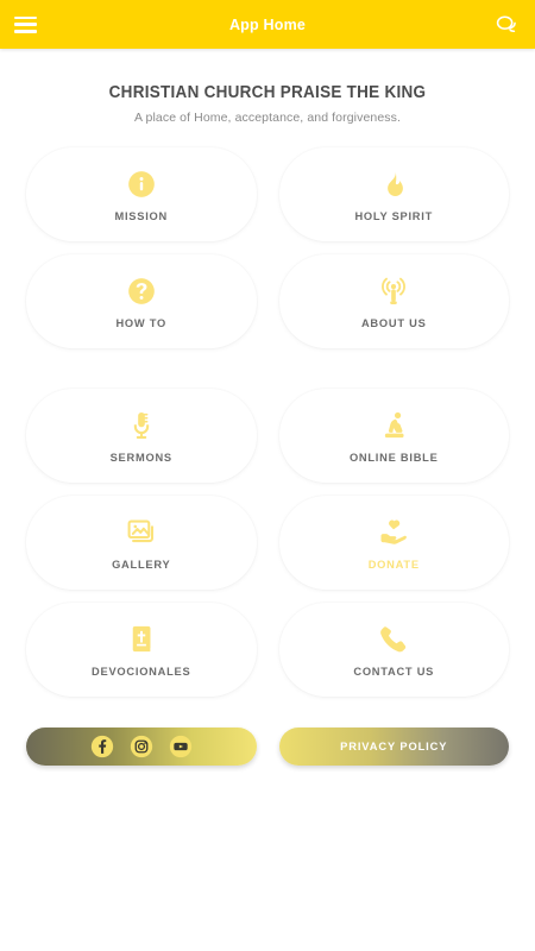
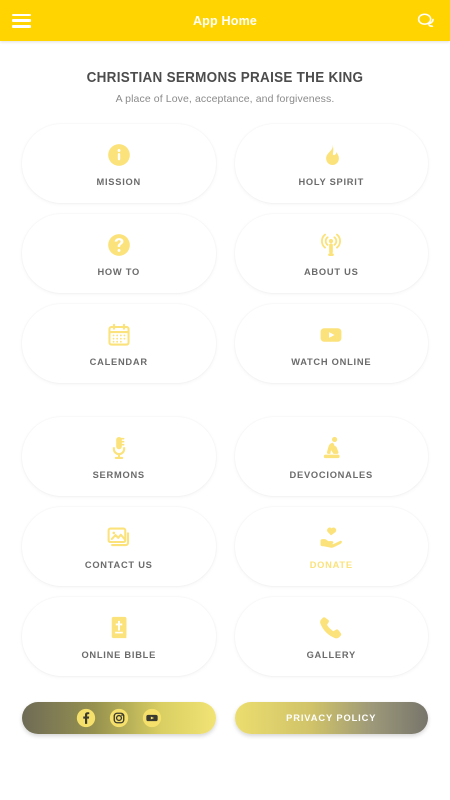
  App Home
- CHRISTIAN CHURCH PRAISE THE KING
+ CHRISTIAN SERMONS PRAISE THE KING
- A place of Home, acceptance, and forgiveness.
+ A place of Love, acceptance, and forgiveness.
  MISSION
  HOLY SPIRIT
  HOW TO
  ABOUT US
+ CALENDAR
+ WATCH ONLINE
  SERMONS
- ONLINE BIBLE
+ DEVOCIONALES
- GALLERY
+ CONTACT US
  DONATE
- DEVOCIONALES
+ ONLINE BIBLE
- CONTACT US
+ GALLERY
  PRIVACY POLICY
